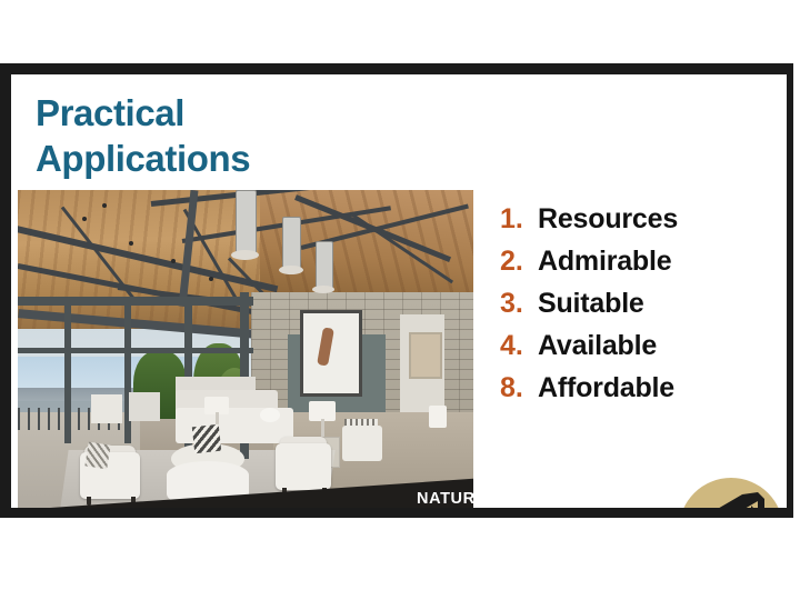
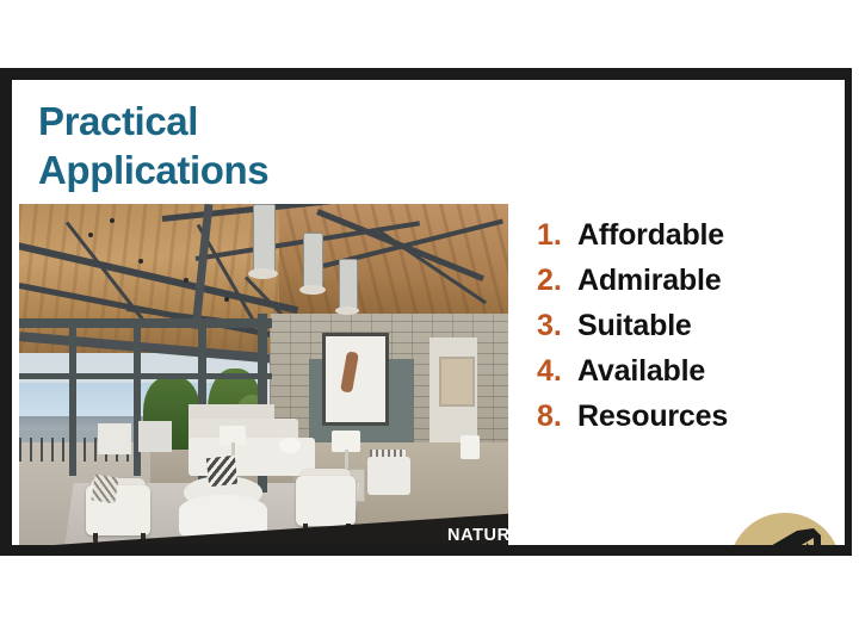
  Practical
  Applications
  1.
- Resources
+ Affordable
  2.
  Admirable
  3.
  Suitable
  4.
  Available
  8.
- Affordable
+ Resources
  NATURAL STONE INSTITUTE
